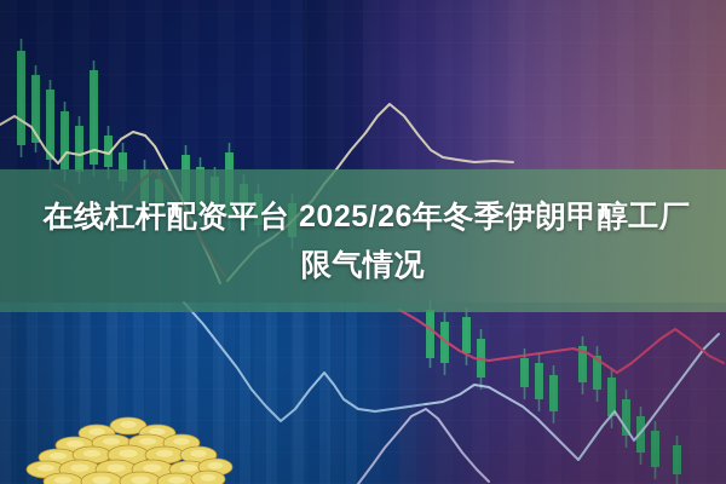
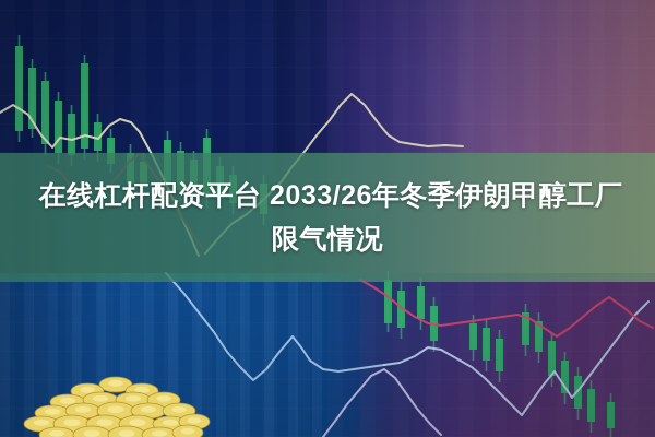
- 在线杠杆配资平台 2025/26年冬季伊朗甲醇工厂
+ 在线杠杆配资平台 2033/26年冬季伊朗甲醇工厂
  限气情况
